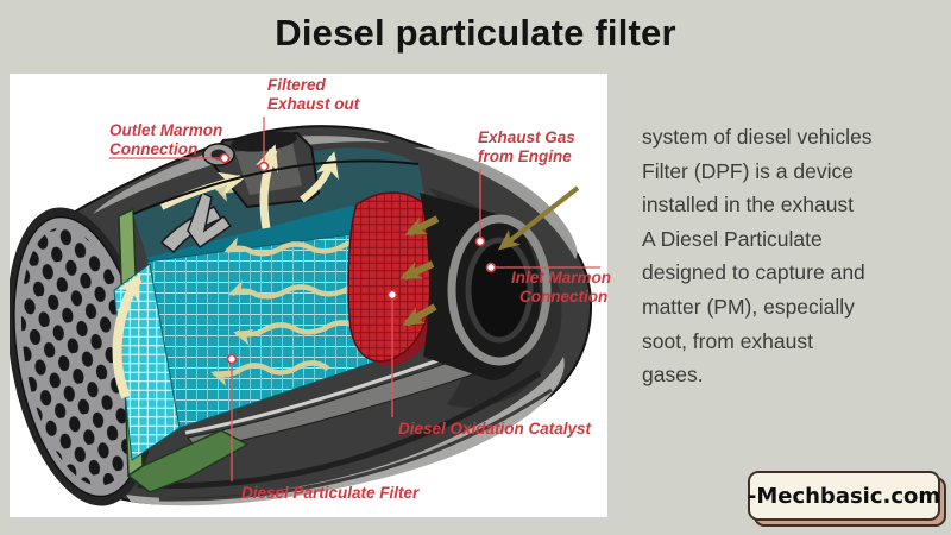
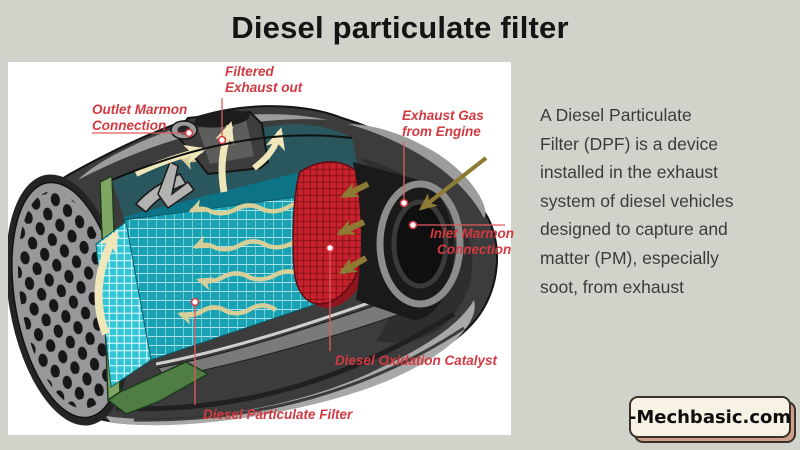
  Diesel particulate filter
  Filtered
  Exhaust out
  Outlet Marmon
  Connection
  Exhaust Gas
  from Engine
  Inlet Marmon
  Connection
  Diesel Oxidation Catalyst
  Diesel Particulate Filter
- system of diesel vehicles
+ A Diesel Particulate
  Filter (DPF) is a device
  installed in the exhaust
- A Diesel Particulate
+ system of diesel vehicles
  designed to capture and
  matter (PM), especially
  soot, from exhaust
- gases.
  -Mechbasic.com
